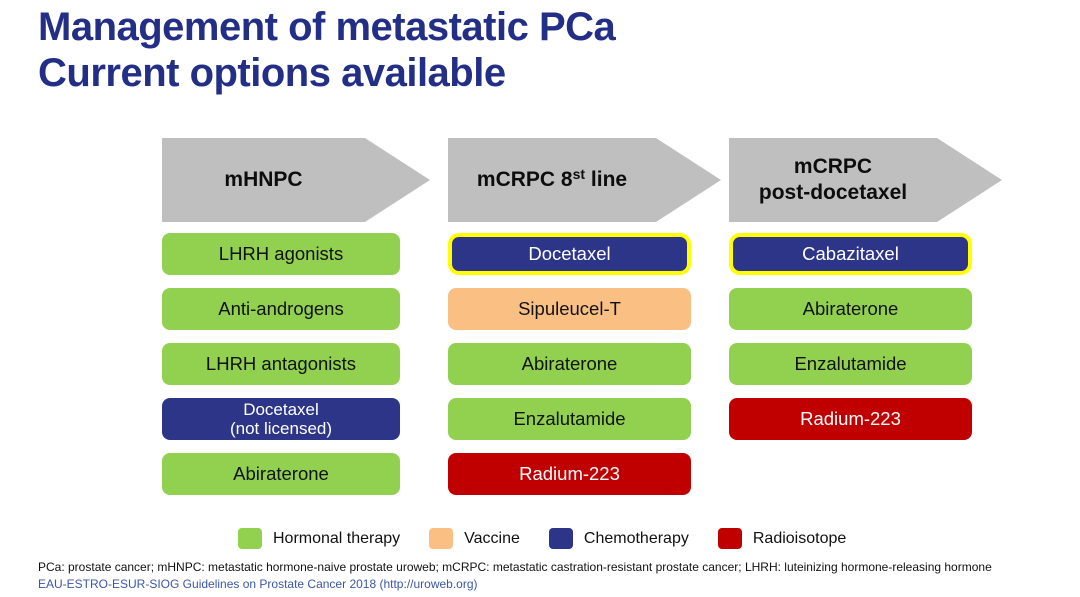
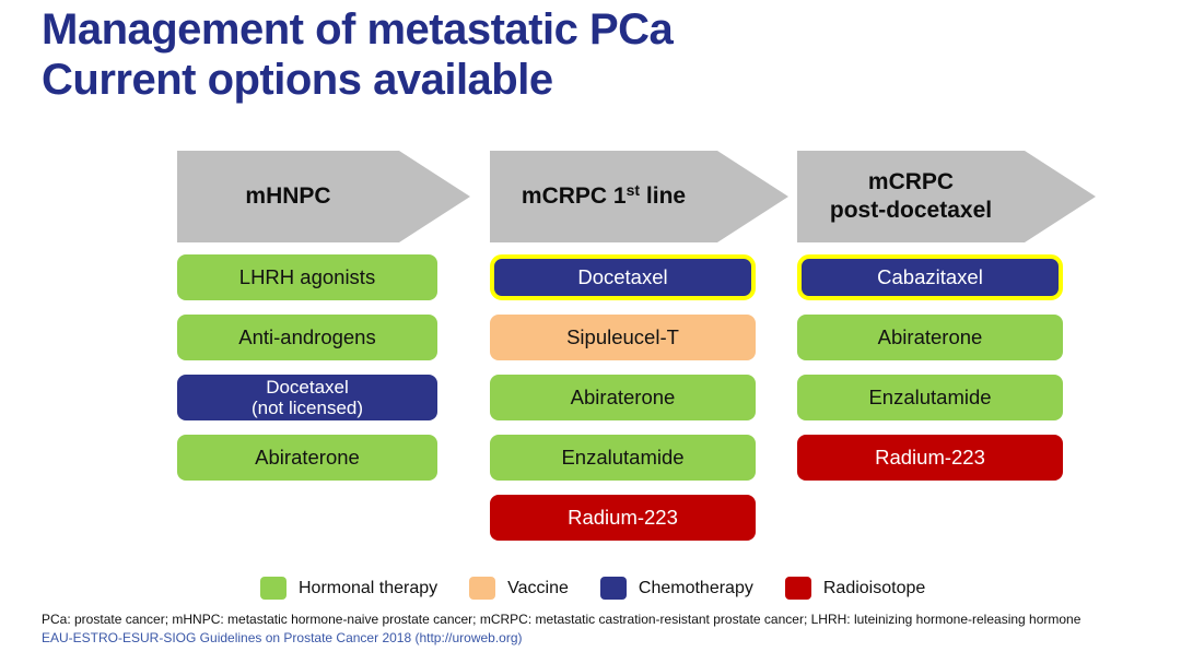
  Management of metastatic PCa
  Current options available
  mHNPC
  LHRH agonists
  Anti-androgens
- LHRH antagonists
  Docetaxel
  (not licensed)
  Abiraterone
- mCRPC 8st line
+ mCRPC 1st line
  Docetaxel
  Sipuleucel-T
  Abiraterone
  Enzalutamide
  Radium-223
  mCRPC
  post-docetaxel
  Cabazitaxel
  Abiraterone
  Enzalutamide
  Radium-223
  Hormonal therapy
  Vaccine
  Chemotherapy
  Radioisotope
- PCa: prostate cancer; mHNPC: metastatic hormone-naive prostate uroweb; mCRPC: metastatic castration-resistant prostate cancer; LHRH: luteinizing hormone-releasing hormone
+ PCa: prostate cancer; mHNPC: metastatic hormone-naive prostate cancer; mCRPC: metastatic castration-resistant prostate cancer; LHRH: luteinizing hormone-releasing hormone
  EAU-ESTRO-ESUR-SIOG Guidelines on Prostate Cancer 2018 (http://uroweb.org)
